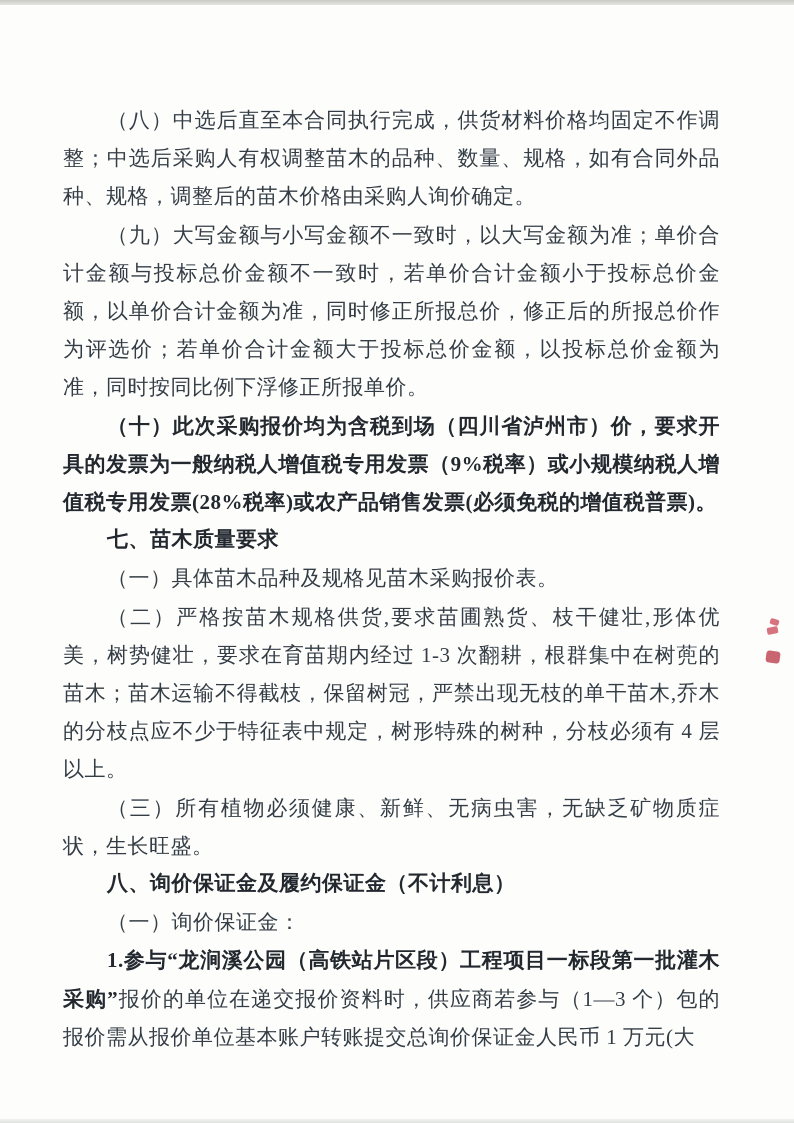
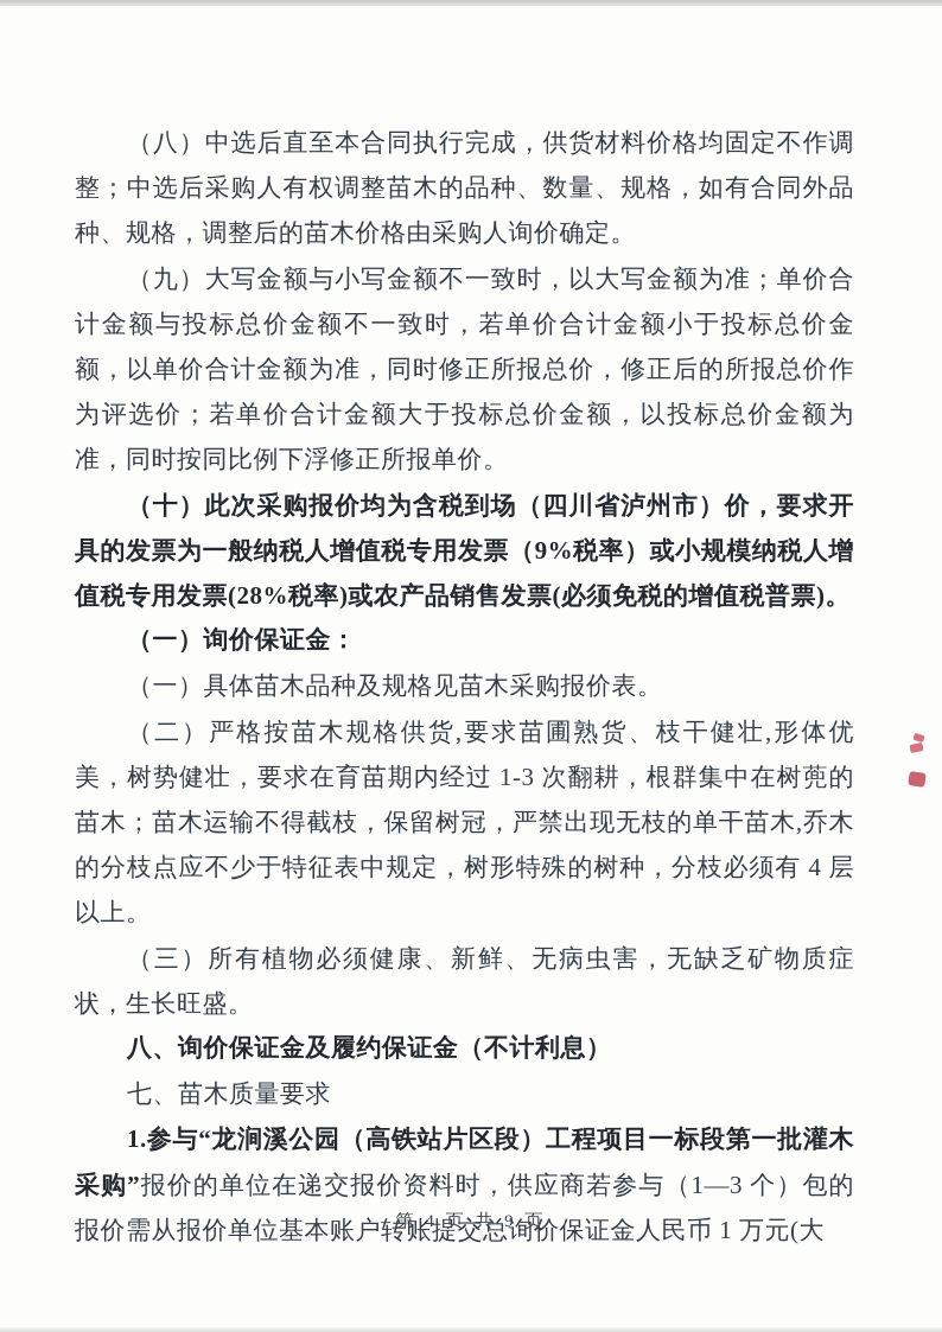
  （八）中选后直至本合同执行完成，供货材料价格均固定不作调整；中选后采购人有权调整苗木的品种、数量、规格，如有合同外品种、规格，调整后的苗木价格由采购人询价确定。
  （九）大写金额与小写金额不一致时，以大写金额为准；单价合计金额与投标总价金额不一致时，若单价合计金额小于投标总价金额，以单价合计金额为准，同时修正所报总价，修正后的所报总价作为评选价；若单价合计金额大于投标总价金额，以投标总价金额为准，同时按同比例下浮修正所报单价。
  （十）此次采购报价均为含税到场（四川省泸州市）价，要求开具的发票为一般纳税人增值税专用发票（9%税率）或小规模纳税人增值税专用发票(28%税率)或农产品销售发票(必须免税的增值税普票)。
- 七、苗木质量要求
+ （一）询价保证金：
  （一）具体苗木品种及规格见苗木采购报价表。
  （二）严格按苗木规格供货,要求苗圃熟货、枝干健壮,形体优美，树势健壮，要求在育苗期内经过 1-3 次翻耕，根群集中在树蔸的苗木；苗木运输不得截枝，保留树冠，严禁出现无枝的单干苗木,乔木的分枝点应不少于特征表中规定，树形特殊的树种，分枝必须有 4 层以上。
  （三）所有植物必须健康、新鲜、无病虫害，无缺乏矿物质症状，生长旺盛。
  八、询价保证金及履约保证金（不计利息）
- （一）询价保证金：
+ 七、苗木质量要求
  1.参与“龙涧溪公园（高铁站片区段）工程项目一标段第一批灌木采购”报价的单位在递交报价资料时，供应商若参与（1—3 个）包的报价需从报价单位基本账户转账提交总询价保证金人民币 1 万元(大
+ 第 4 页 共 9 页
